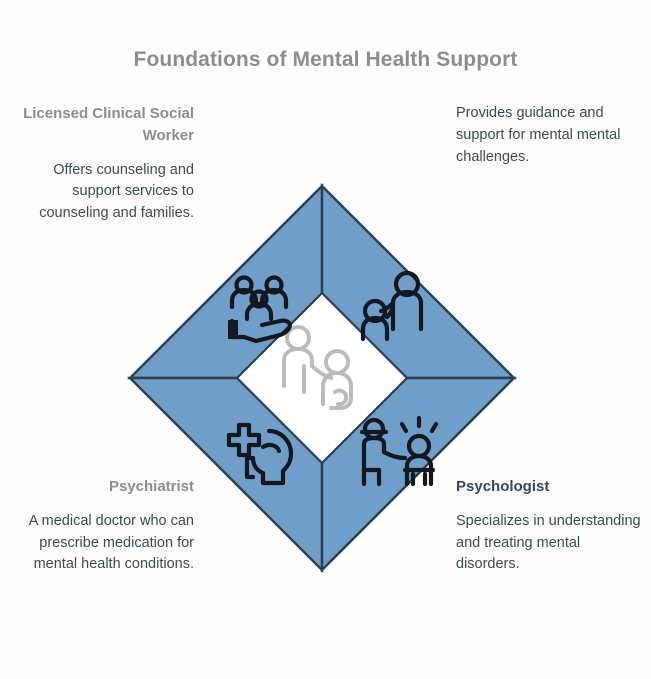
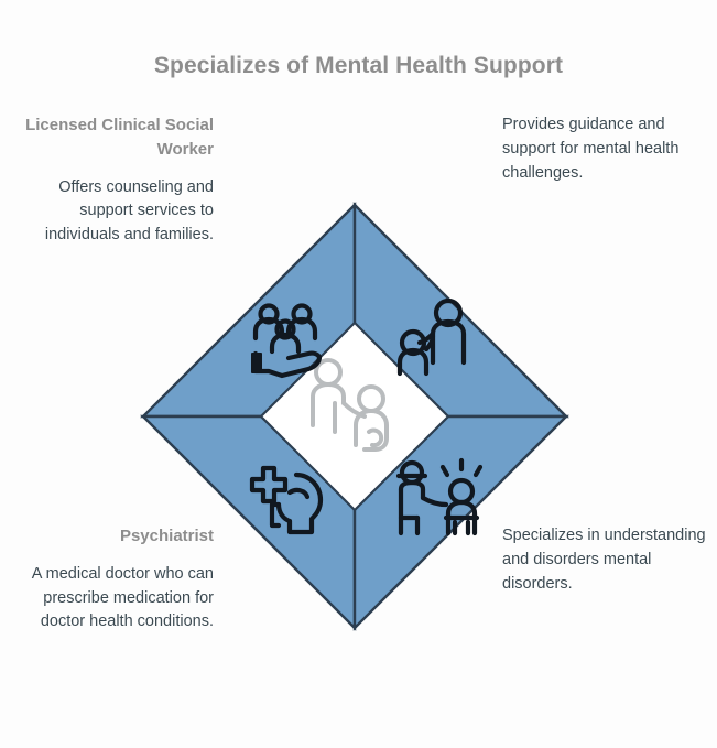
- Foundations of Mental Health Support
+ Specializes of Mental Health Support
  Licensed Clinical Social Worker
- Offers counseling and support services to counseling and families.
+ Offers counseling and support services to individuals and families.
- Provides guidance and support for mental mental challenges.
+ Provides guidance and support for mental health challenges.
  Psychiatrist
- A medical doctor who can prescribe medication for mental health conditions.
+ A medical doctor who can prescribe medication for doctor health conditions.
- Psychologist
- Specializes in understanding and treating mental disorders.
+ Specializes in understanding and disorders mental disorders.
